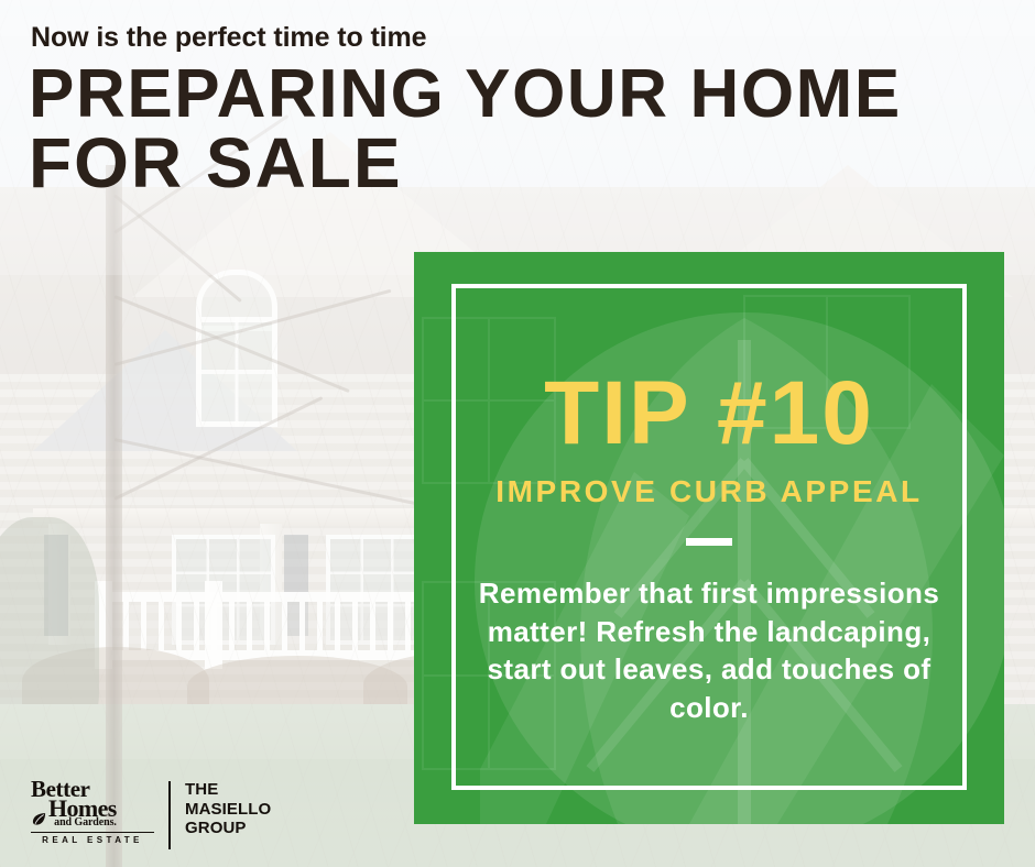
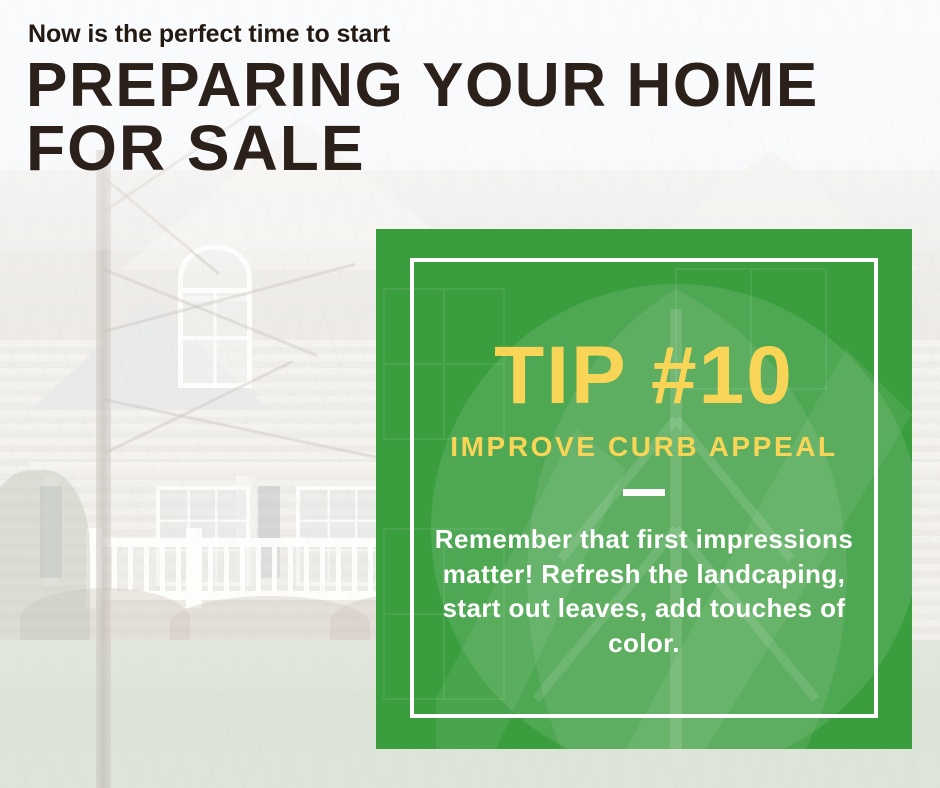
- Now is the perfect time to time
+ Now is the perfect time to start
  PREPARING YOUR HOME
  FOR SALE
  TIP #10
  IMPROVE CURB APPEAL
  Remember that first impressions matter! Refresh the landcaping, start out leaves, add touches of color.
- Better
- Homes
- and Gardens.
- REAL ESTATE
- THE
- MASIELLO
- GROUP
